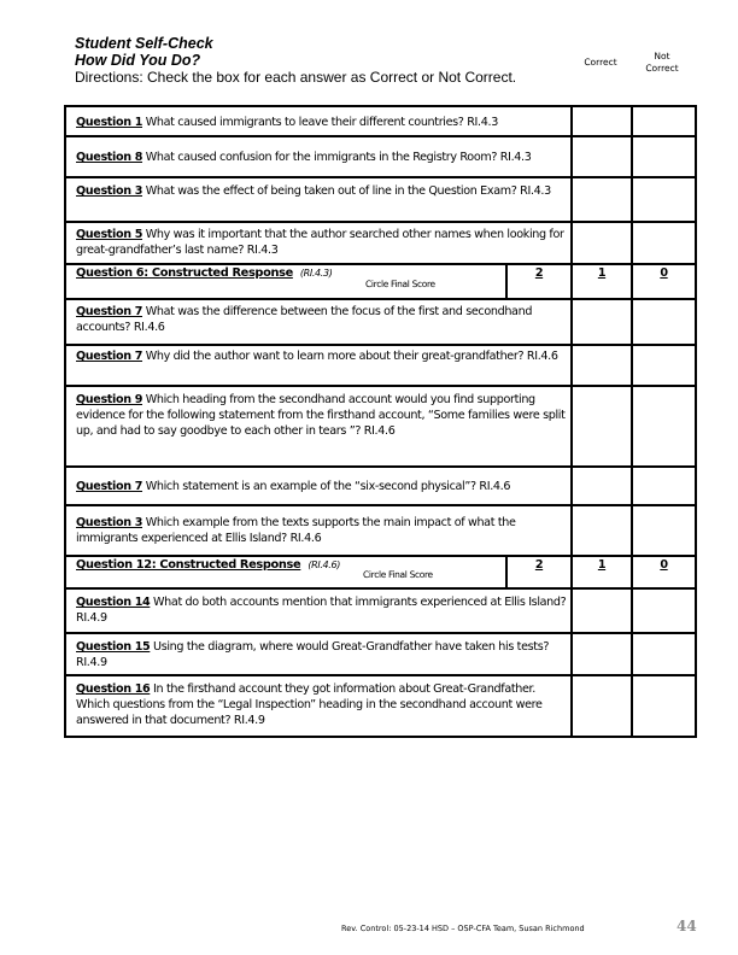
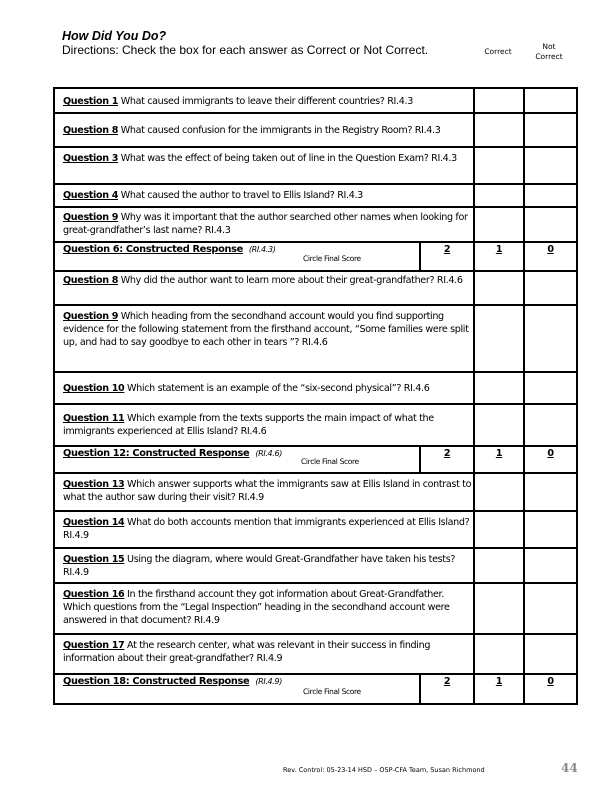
- Student Self-Check
  How Did You Do?
  Directions: Check the box for each answer as Correct or Not Correct.
  Correct
  Not
  Correct
  Question 1 What caused immigrants to leave their different countries? RI.4.3
  Question 8 What caused confusion for the immigrants in the Registry Room? RI.4.3
  Question 3 What was the effect of being taken out of line in the Question Exam? RI.4.3
+ Question 4 What caused the author to travel to Ellis Island? RI.4.3
- Question 5 Why was it important that the author searched other names when looking for great-grandfather’s last name? RI.4.3
+ Question 9 Why was it important that the author searched other names when looking for great-grandfather’s last name? RI.4.3
  Question 6: Constructed Response (RI.4.3) Circle Final Score	2	1	0
- Question 7 What was the difference between the focus of the first and secondhand accounts? RI.4.6
- Question 7 Why did the author want to learn more about their great-grandfather? RI.4.6
+ Question 8 Why did the author want to learn more about their great-grandfather? RI.4.6
  Question 9 Which heading from the secondhand account would you find supporting evidence for the following statement from the firsthand account, “Some families were split up, and had to say goodbye to each other in tears ”? RI.4.6
- Question 7 Which statement is an example of the “six-second physical”? RI.4.6
+ Question 10 Which statement is an example of the “six-second physical”? RI.4.6
- Question 3 Which example from the texts supports the main impact of what the immigrants experienced at Ellis Island? RI.4.6
+ Question 11 Which example from the texts supports the main impact of what the immigrants experienced at Ellis Island? RI.4.6
  Question 12: Constructed Response (RI.4.6) Circle Final Score	2	1	0
+ Question 13 Which answer supports what the immigrants saw at Ellis Island in contrast to what the author saw during their visit? RI.4.9
  Question 14 What do both accounts mention that immigrants experienced at Ellis Island? RI.4.9
  Question 15 Using the diagram, where would Great-Grandfather have taken his tests? RI.4.9
  Question 16 In the firsthand account they got information about Great-Grandfather. Which questions from the “Legal Inspection” heading in the secondhand account were answered in that document? RI.4.9
+ Question 17 At the research center, what was relevant in their success in finding information about their great-grandfather? RI.4.9
+ Question 18: Constructed Response (RI.4.9) Circle Final Score	2	1	0
  Rev. Control: 05-23-14 HSD – OSP-CFA Team, Susan Richmond
  44
